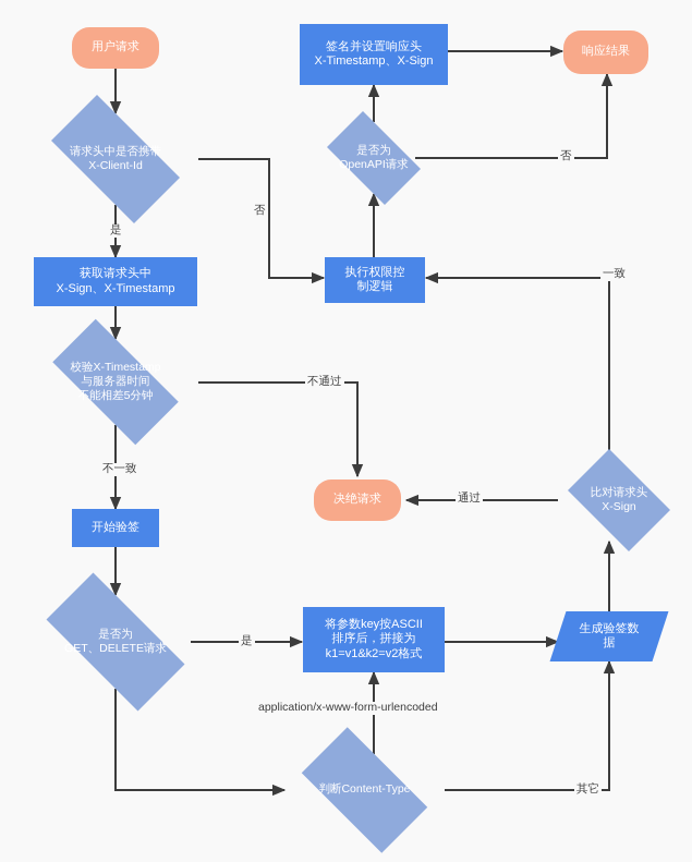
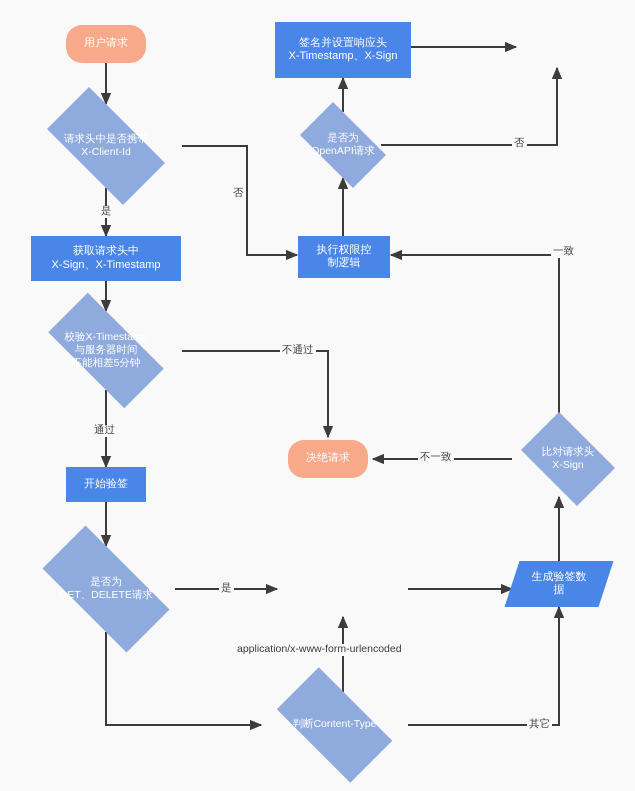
  用户请求
  请求头中是否携带
  X-Client-Id
  获取请求头中
  X-Sign、X-Timestamp
  校验X-Timestamp
  与服务器时间
  不能相差5分钟
  开始验签
  是否为
  GET、DELETE请求
- 将参数key按ASCII
- 排序后，拼接为
- k1=v1&k2=v2格式
  判断Content-Type
  生成验签数
  据
  比对请求头
  X-Sign
  决绝请求
  执行权限控
  制逻辑
  是否为
  OpenAPI请求
  签名并设置响应头
  X-Timestamp、X-Sign
- 响应结果
  是
  否
- 不一致
+ 通过
  不通过
  是
  application/x-www-form-urlencoded
  其它
- 通过
+ 不一致
  一致
  否
